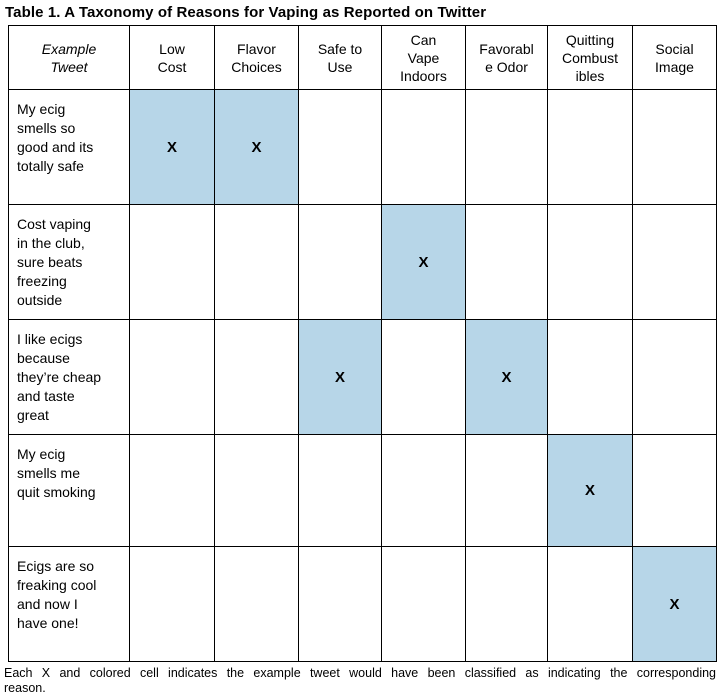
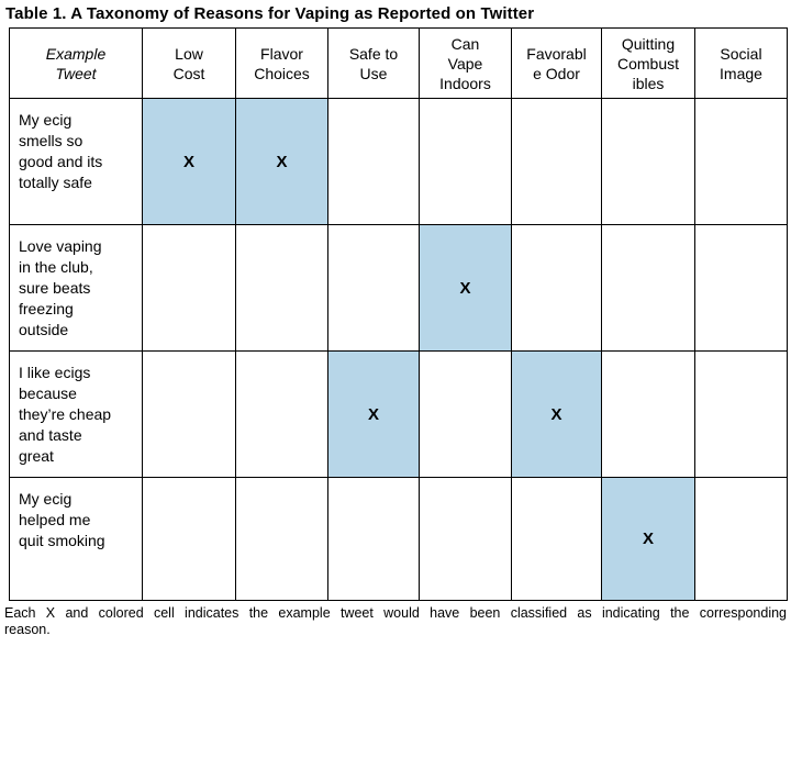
  Table 1. A Taxonomy of Reasons for Vaping as Reported on Twitter
  Example Tweet	Low Cost	Flavor Choices	Safe to Use	Can Vape Indoors	Favorabl e Odor	Quitting Combust ibles	Social Image
  My ecig smells so good and its totally safe	X	X
- Cost vaping in the club, sure beats freezing outside				X
+ Love vaping in the club, sure beats freezing outside				X
  I like ecigs because they’re cheap and taste great			X		X
- My ecig smells me quit smoking						X
+ My ecig helped me quit smoking						X
- Ecigs are so freaking cool and now I have one!							X
  Each X and colored cell indicates the example tweet would have been classified as indicating the corresponding
  reason.
